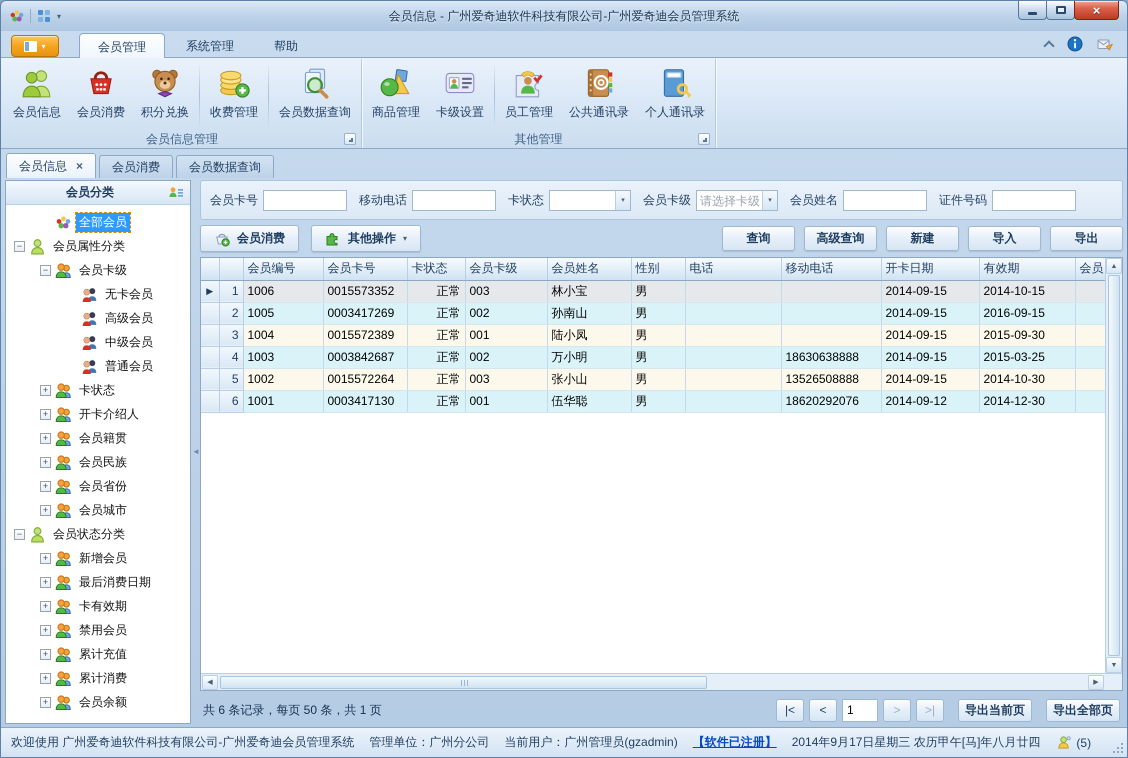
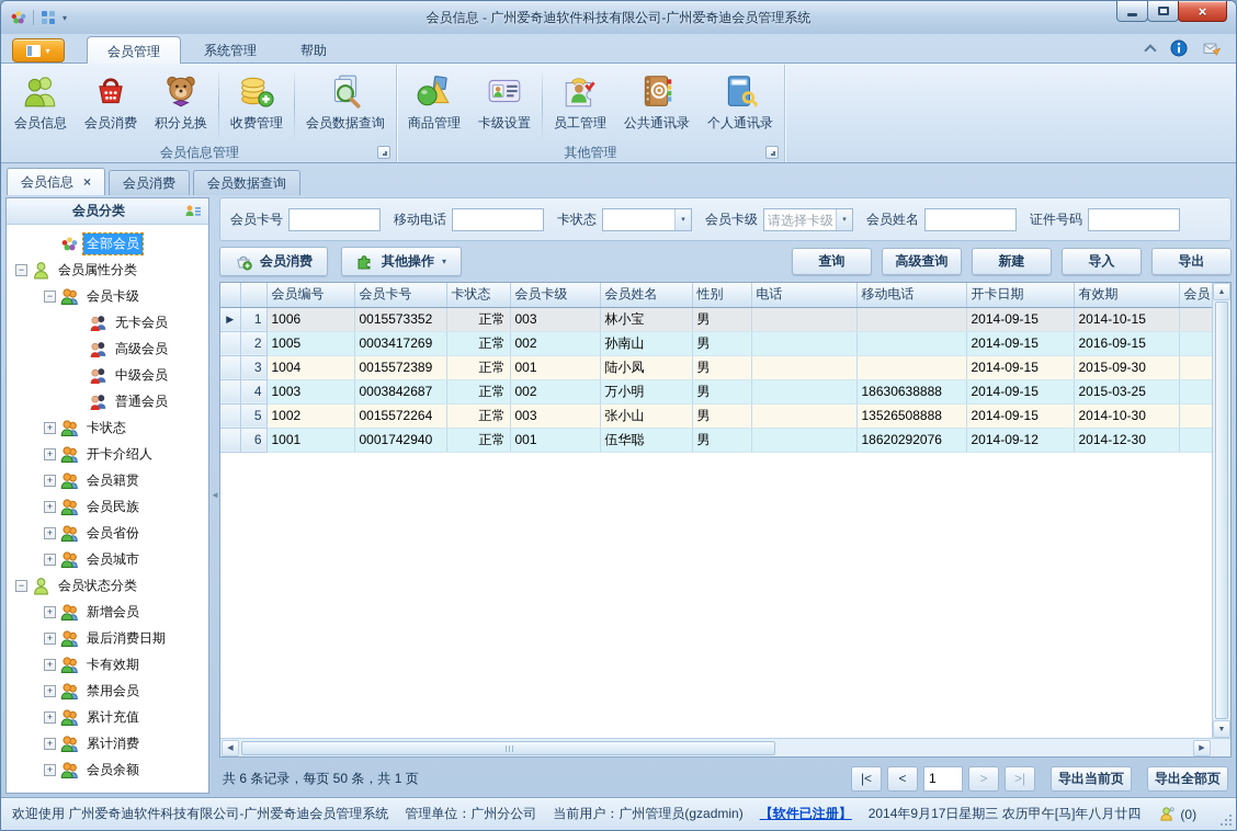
  ▾
  会员信息 - 广州爱奇迪软件科技有限公司-广州爱奇迪会员管理系统
  ×
  ▾
  会员管理
  系统管理
  帮助
  会员信息
  会员消费
  积分兑换
  收费管理
  会员数据查询
  会员信息管理
  商品管理
  卡级设置
  员工管理
  公共通讯录
  个人通讯录
  其他管理
  会员信息
  ×
  会员消费
  会员数据查询
  会员分类
  全部会员
  −
  会员属性分类
  −
  会员卡级
  无卡会员
  高级会员
  中级会员
  普通会员
  +
  卡状态
  +
  开卡介绍人
  +
  会员籍贯
  +
  会员民族
  +
  会员省份
  +
  会员城市
  −
  会员状态分类
  +
  新增会员
  +
  最后消费日期
  +
  卡有效期
  +
  禁用会员
  +
  累计充值
  +
  累计消费
  +
  会员余额
  ◄
  会员卡号
  移动电话
  卡状态
  会员卡级
  请选择卡级
  会员姓名
  证件号码
  会员消费
  其他操作
  ▾
  查询
  高级查询
  新建
  导入
  导出
  		会员编号	会员卡号	卡状态	会员卡级	会员姓名	性别	电话	移动电话	开卡日期	有效期	会员
  ▶	1	1006	0015573352	正常	003	林小宝	男			2014-09-15	2014-10-15
  	2	1005	0003417269	正常	002	孙南山	男			2014-09-15	2016-09-15
  	3	1004	0015572389	正常	001	陆小凤	男			2014-09-15	2015-09-30
  	4	1003	0003842687	正常	002	万小明	男		18630638888	2014-09-15	2015-03-25
  	5	1002	0015572264	正常	003	张小山	男		13526508888	2014-09-15	2014-10-30
- 	6	1001	0003417130	正常	001	伍华聪	男		18620292076	2014-09-12	2014-12-30
+ 	6	1001	0001742940	正常	001	伍华聪	男		18620292076	2014-09-12	2014-12-30
  共 6 条记录，每页 50 条，共 1 页
  |<
  <
  1
  >
  >|
  导出当前页
  导出全部页
  欢迎使用 广州爱奇迪软件科技有限公司-广州爱奇迪会员管理系统
  管理单位：广州分公司
  当前用户：广州管理员(gzadmin)
  【软件已注册】
  2014年9月17日星期三 农历甲午[马]年八月廿四
- (5)
+ (0)
